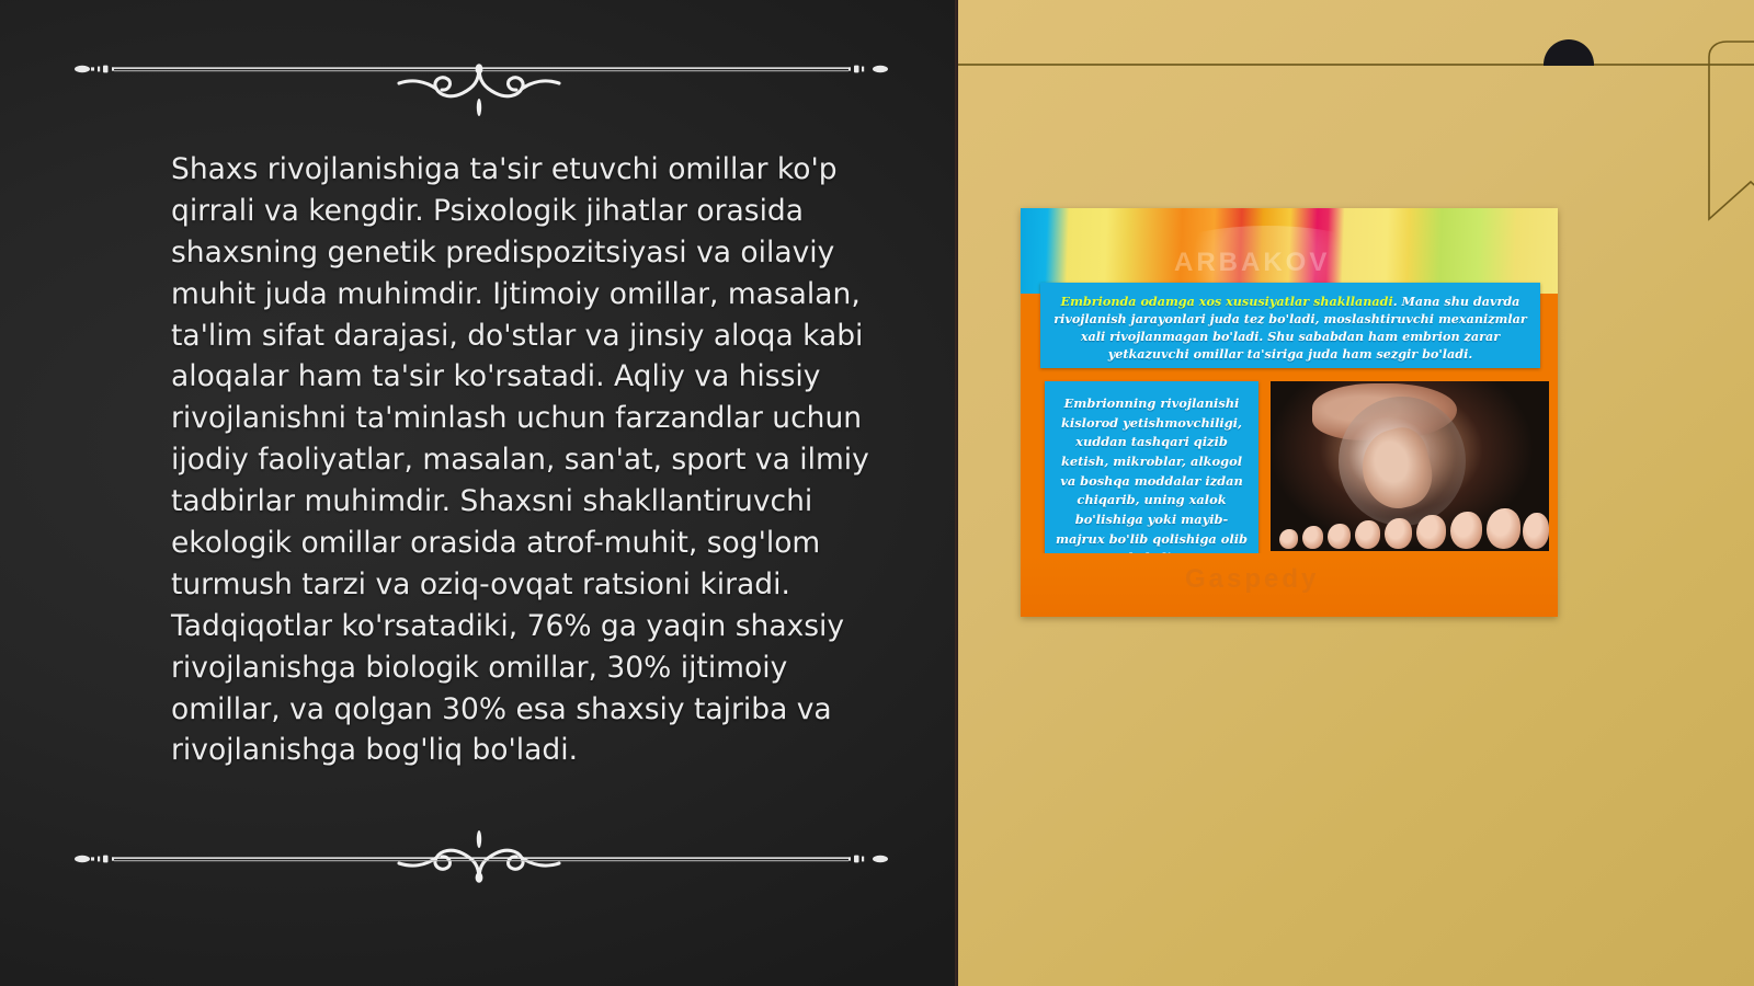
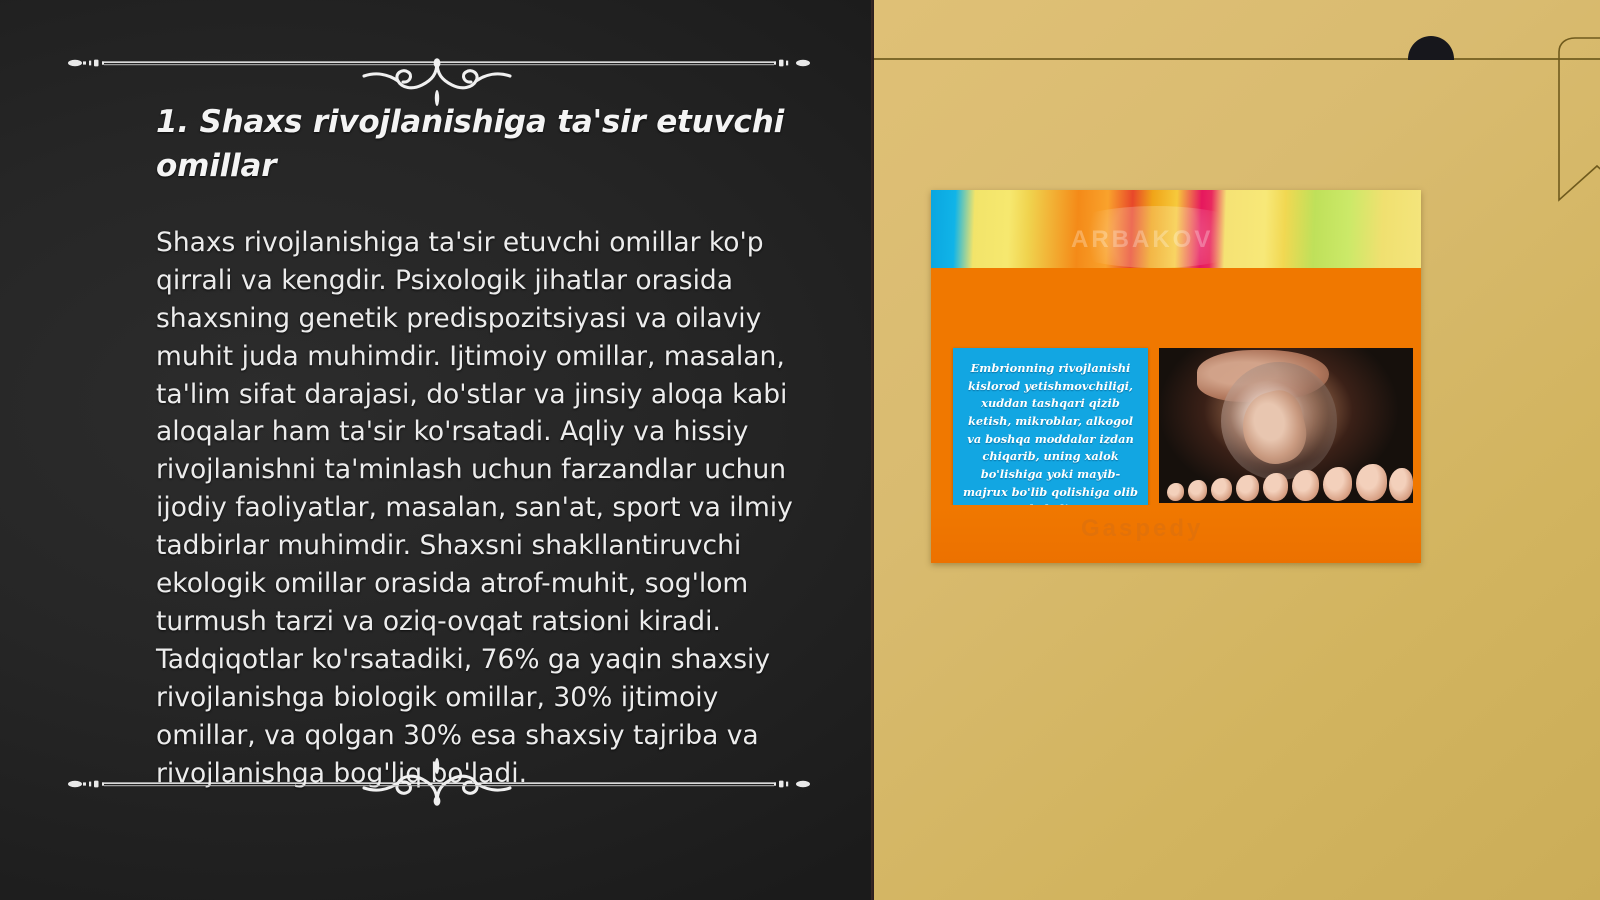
+ 1. Shaxs rivojlanishiga ta'sir etuvchi omillar
  Shaxs rivojlanishiga ta'sir etuvchi omillar ko'p qirrali va kengdir. Psixologik jihatlar orasida shaxsning genetik predispozitsiyasi va oilaviy muhit juda muhimdir. Ijtimoiy omillar, masalan, ta'lim sifat darajasi, do'stlar va jinsiy aloqa kabi aloqalar ham ta'sir ko'rsatadi. Aqliy va hissiy rivojlanishni ta'minlash uchun farzandlar uchun ijodiy faoliyatlar, masalan, san'at, sport va ilmiy tadbirlar muhimdir. Shaxsni shakllantiruvchi ekologik omillar orasida atrof-muhit, sog'lom turmush tarzi va oziq-ovqat ratsioni kiradi. Tadqiqotlar ko'rsatadiki, 76% ga yaqin shaxsiy rivojlanishga biologik omillar, 30% ijtimoiy omillar, va qolgan 30% esa shaxsiy tajriba va rivojlanishga bog'liq bo'ladi.
  ARBAKOV
- Embrionda odamga xos xususiyatlar shakllanadi. Mana shu davrda rivojlanish jarayonlari juda tez bo'ladi, moslashtiruvchi mexanizmlar xali rivojlanmagan bo'ladi. Shu sababdan ham embrion zarar yetkazuvchi omillar ta'siriga juda ham sezgir bo'ladi.
  Embrionning rivojlanishi kislorod yetishmovchiligi, xuddan tashqari qizib ketish, mikroblar, alkogol va boshqa moddalar izdan chiqarib, uning xalok bo'lishiga yoki mayib-majrux bo'lib qolishiga olib
